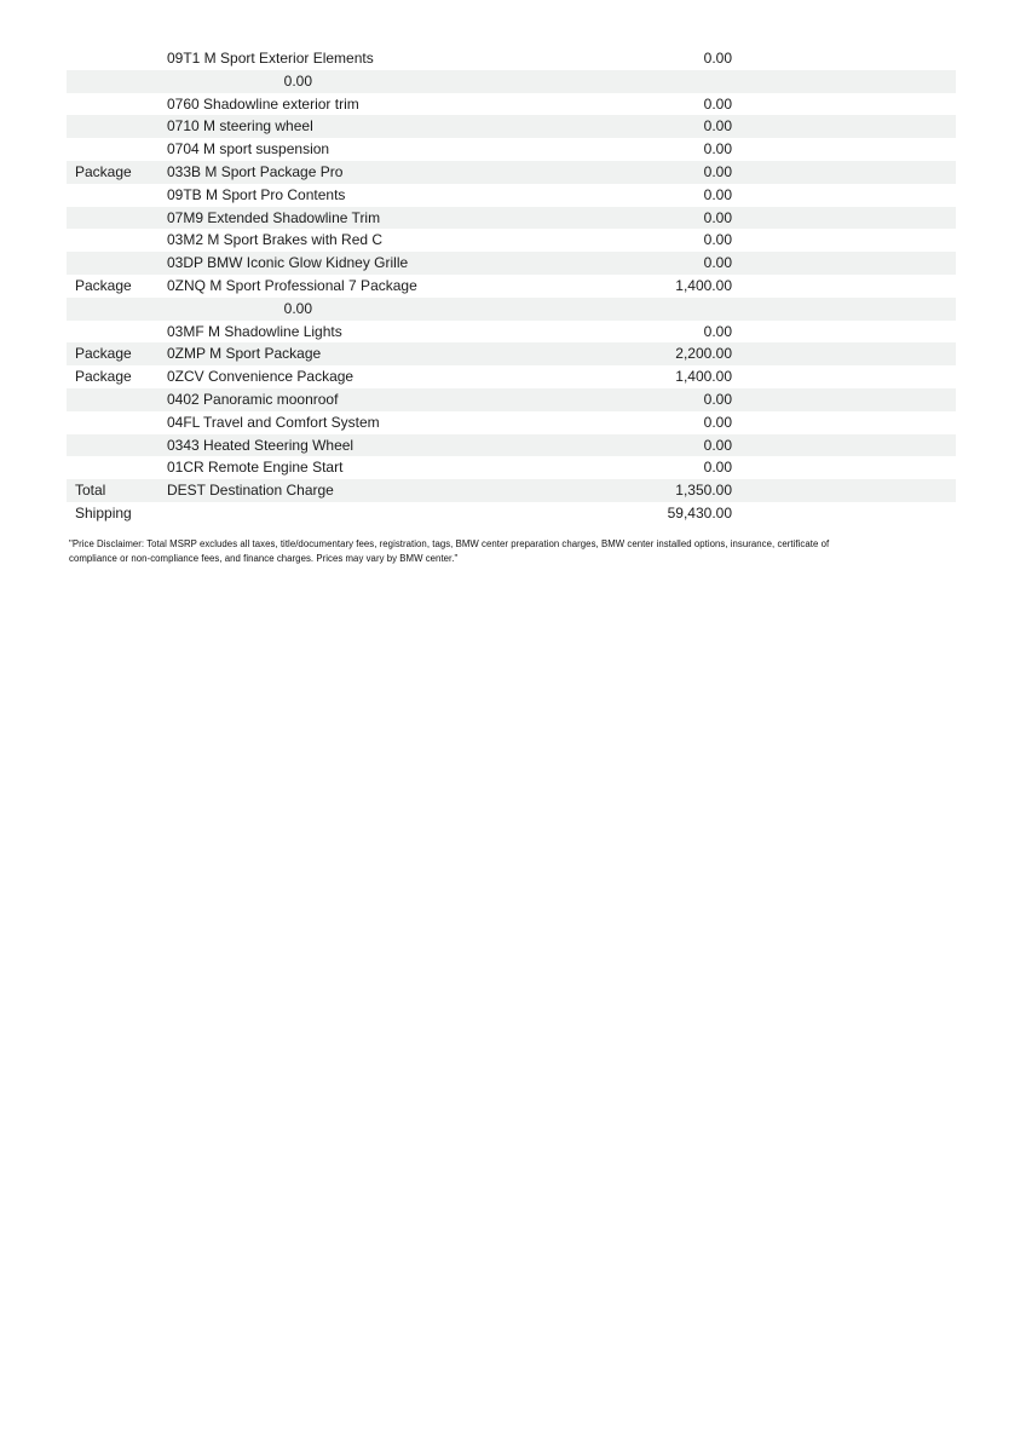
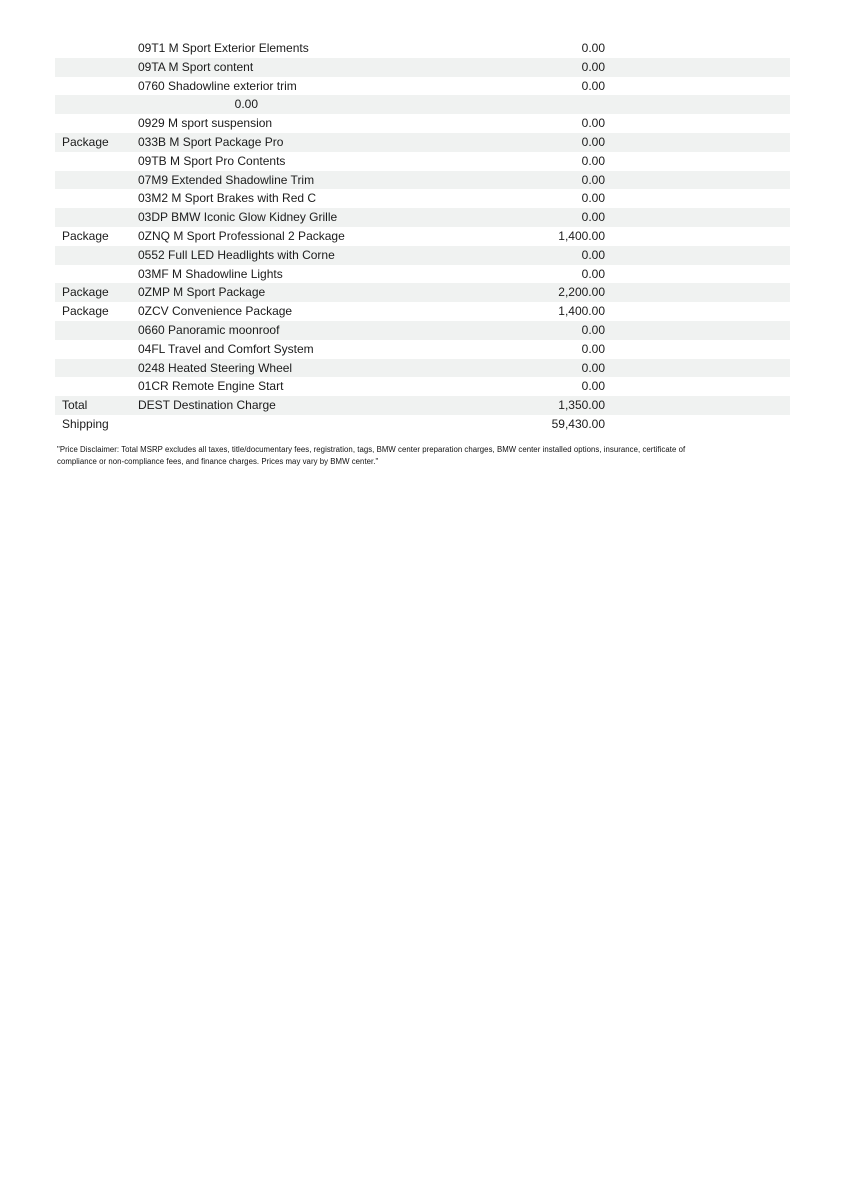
  09T1 M Sport Exterior Elements
  0.00
+ 09TA M Sport content
  0.00
  0760 Shadowline exterior trim
  0.00
- 0710 M steering wheel
  0.00
- 0704 M sport suspension
+ 0929 M sport suspension
  0.00
  Package
  033B M Sport Package Pro
  0.00
  09TB M Sport Pro Contents
  0.00
  07M9 Extended Shadowline Trim
  0.00
  03M2 M Sport Brakes with Red C
  0.00
  03DP BMW Iconic Glow Kidney Grille
  0.00
  Package
- 0ZNQ M Sport Professional 7 Package
+ 0ZNQ M Sport Professional 2 Package
  1,400.00
+ 0552 Full LED Headlights with Corne
  0.00
  03MF M Shadowline Lights
  0.00
  Package
  0ZMP M Sport Package
  2,200.00
  Package
  0ZCV Convenience Package
  1,400.00
- 0402 Panoramic moonroof
+ 0660 Panoramic moonroof
  0.00
  04FL Travel and Comfort System
  0.00
- 0343 Heated Steering Wheel
+ 0248 Heated Steering Wheel
  0.00
  01CR Remote Engine Start
  0.00
  Total
  DEST Destination Charge
  1,350.00
  Shipping
  59,430.00
  "Price Disclaimer: Total MSRP excludes all taxes, title/documentary fees, registration, tags, BMW center preparation charges, BMW center installed options, insurance, certificate of
  compliance or non-compliance fees, and finance charges. Prices may vary by BMW center."
